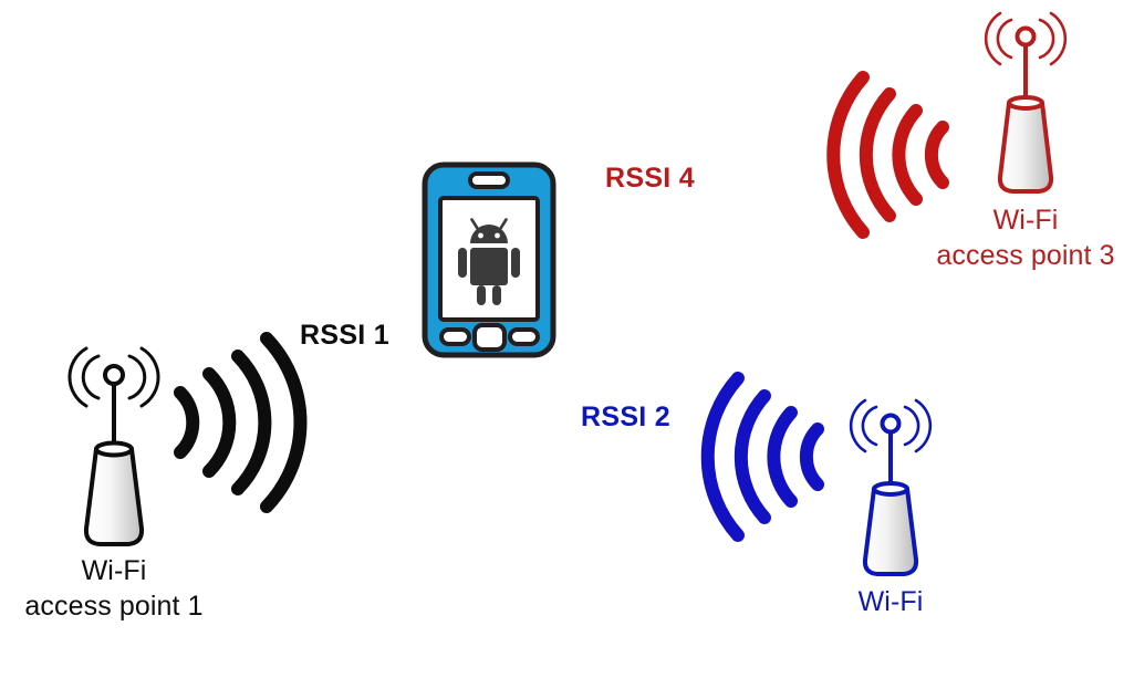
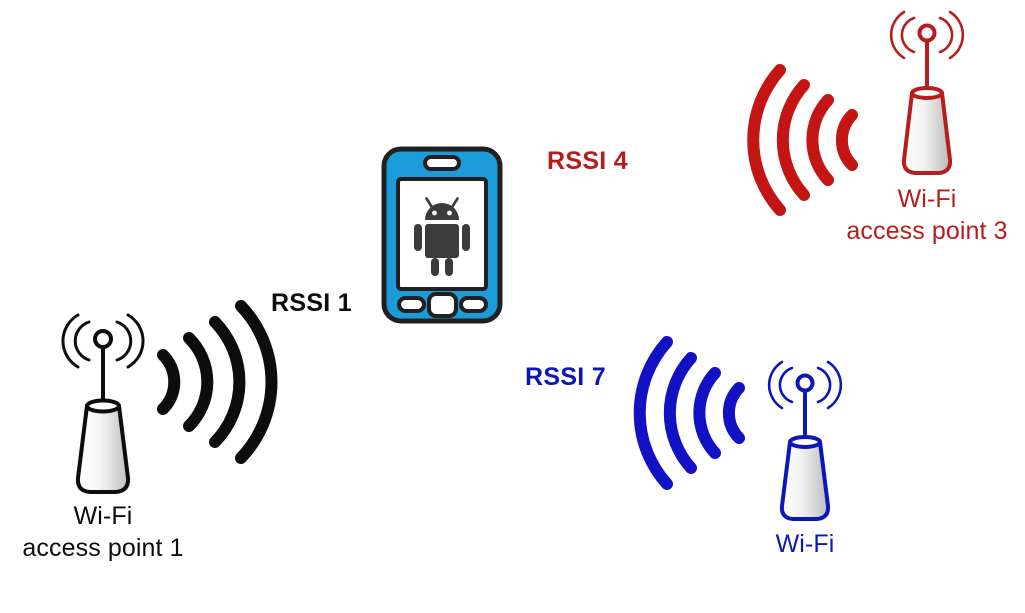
  Wi-Fi
  access point 1
  RSSI 1
  RSSI 4
  Wi-Fi
  access point 3
- RSSI 2
+ RSSI 7
  Wi-Fi
